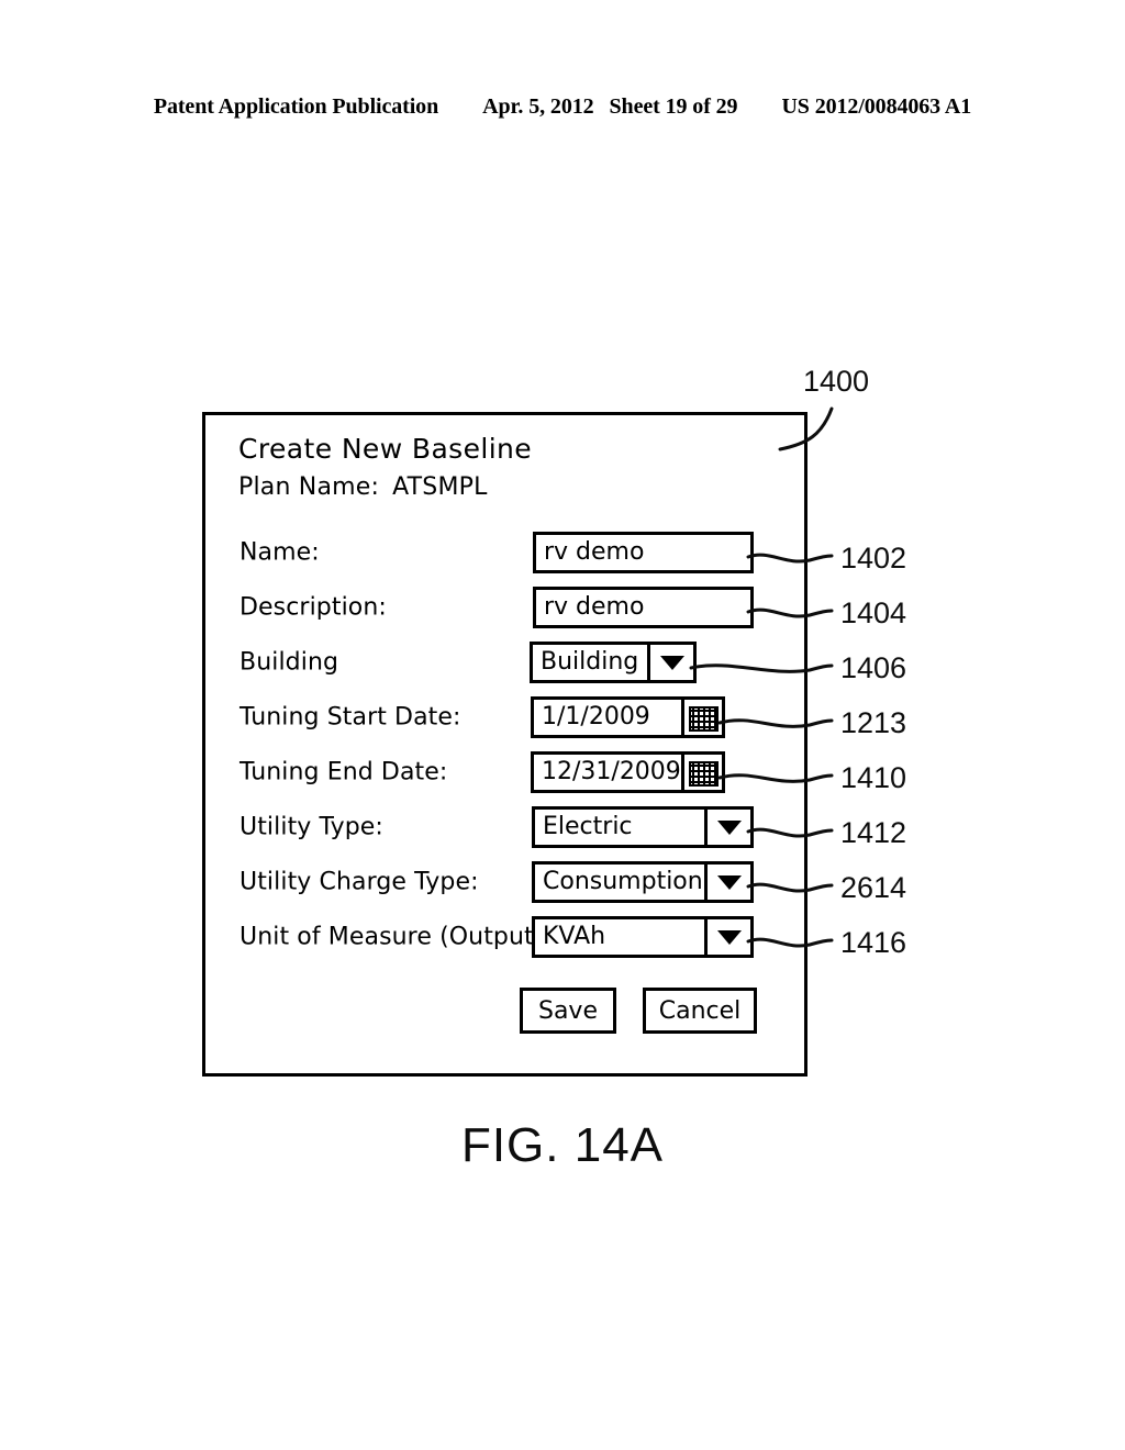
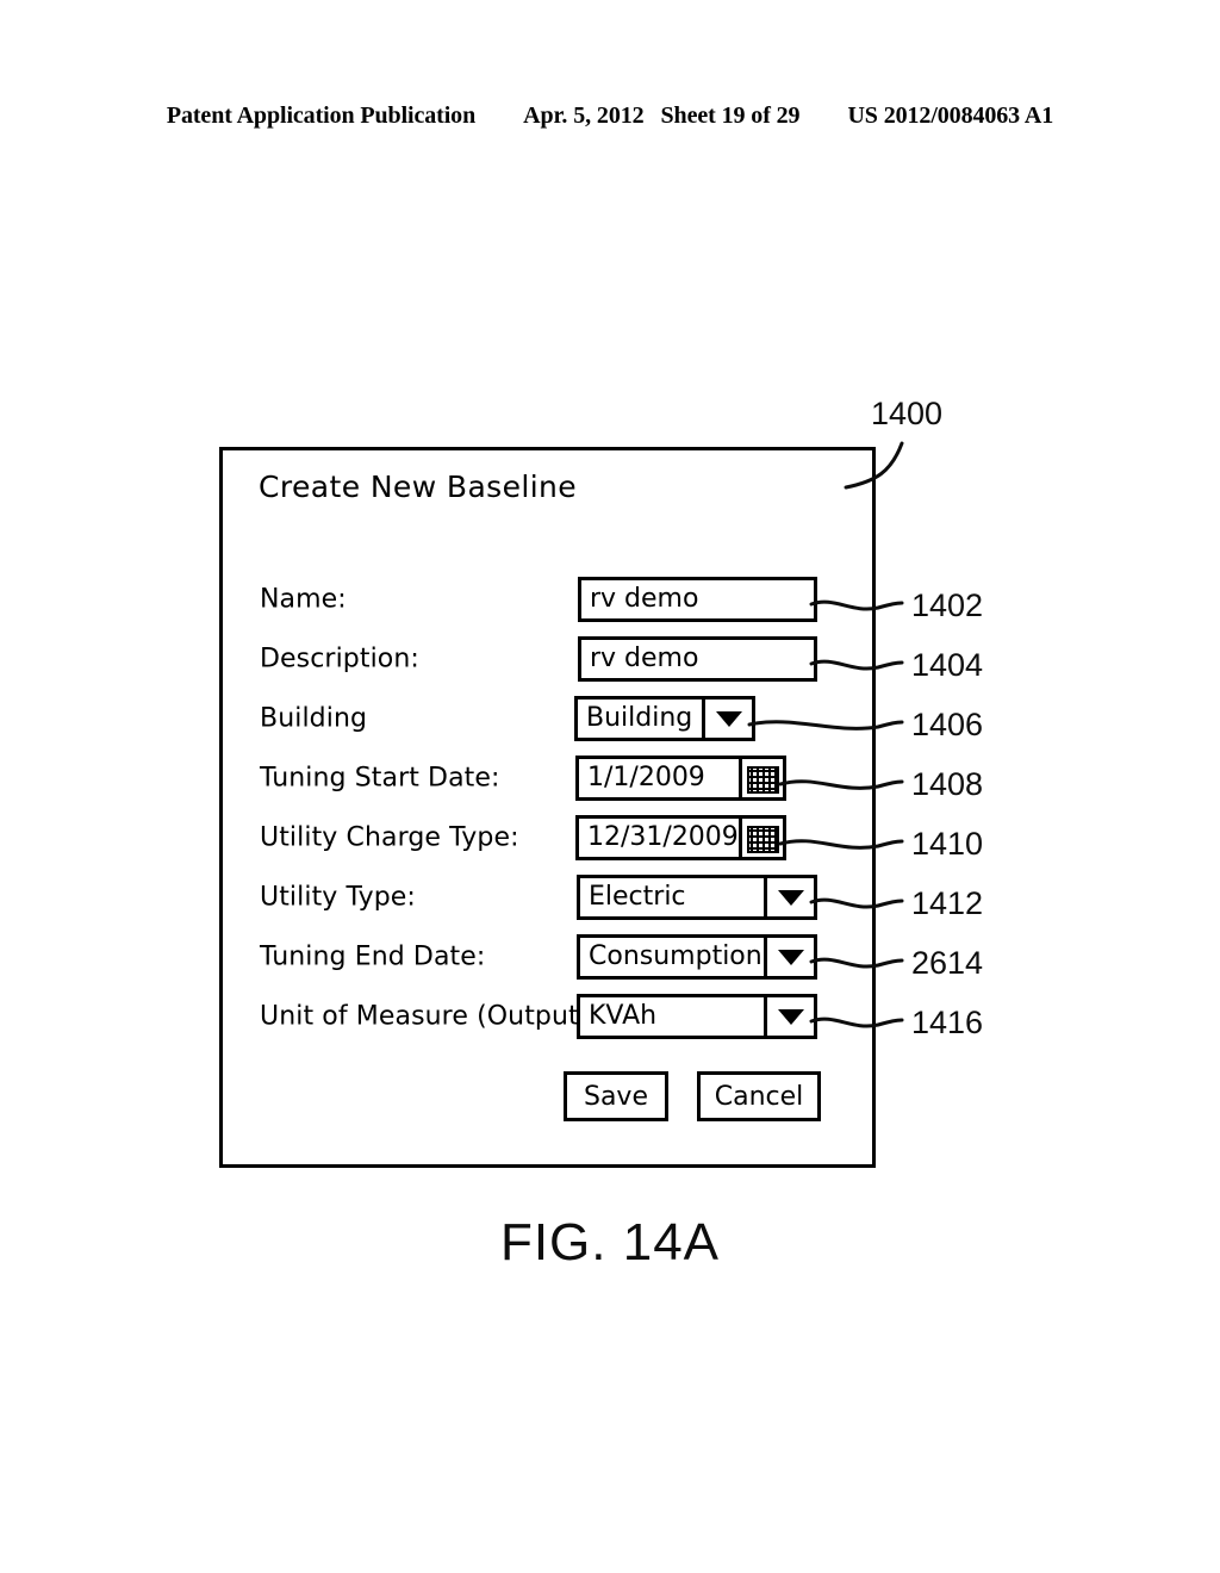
  Patent Application Publication
  Apr. 5, 2012
  Sheet 19 of 29
  US 2012/0084063 A1
  Create New Baseline
- Plan Name: ATSMPL
  Name:
  rv demo
  Description:
  rv demo
  Building
  Building
  Tuning Start Date:
  1/1/2009
- Tuning End Date:
+ Utility Charge Type:
  12/31/2009
  Utility Type:
  Electric
- Utility Charge Type:
+ Tuning End Date:
  Consumption
  Unit of Measure (Output
  KVAh
  Save
  Cancel
  1400
  1402
  1404
  1406
- 1213
+ 1408
  1410
  1412
  2614
  1416
  FIG. 14A
